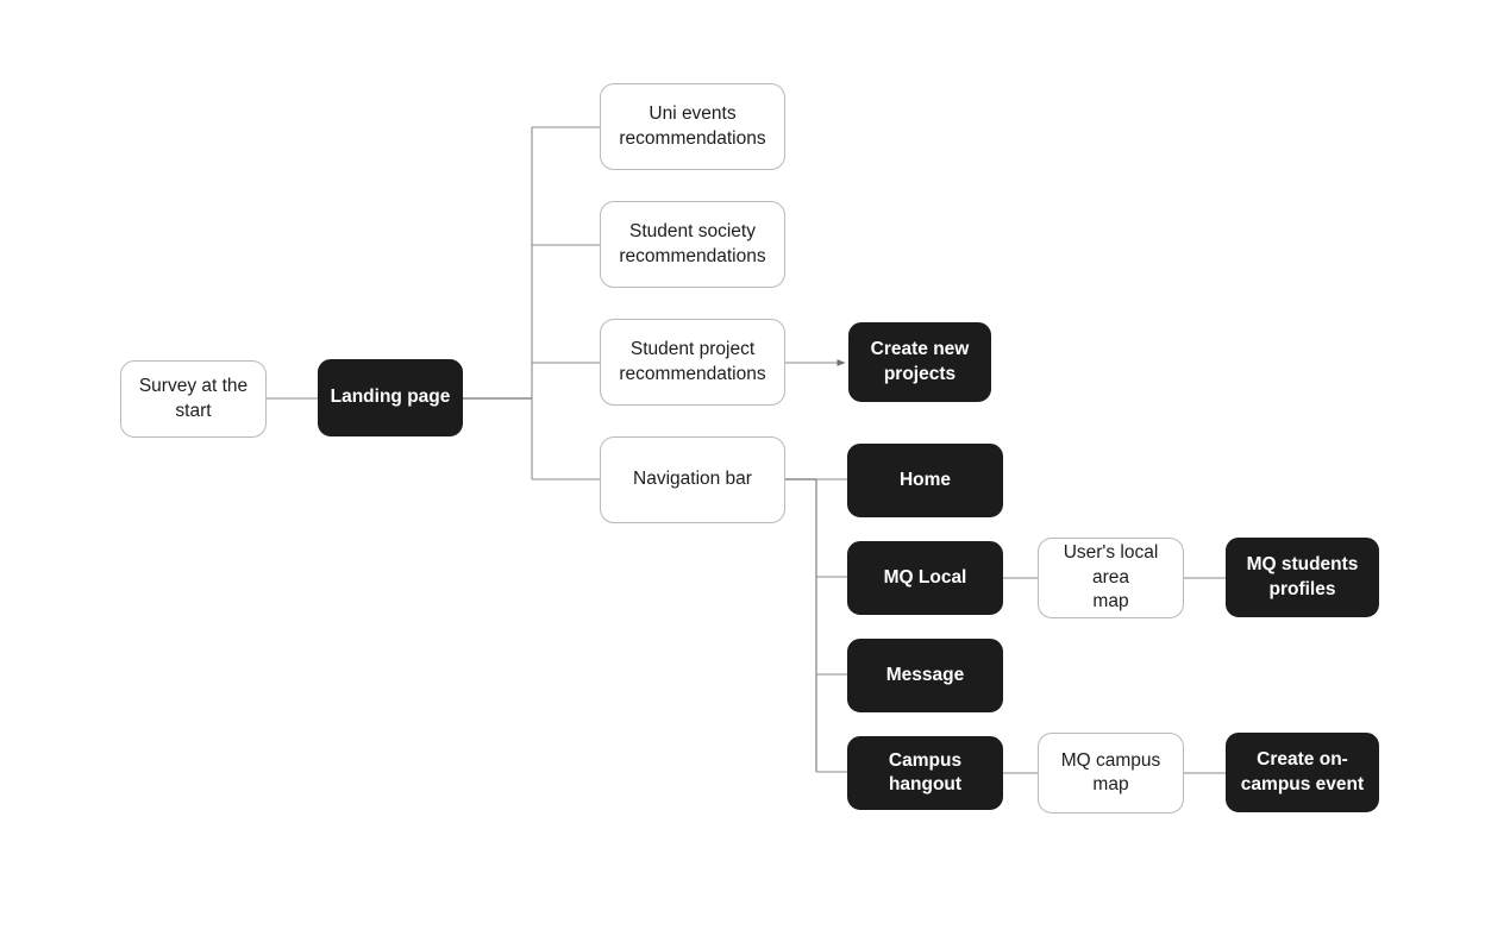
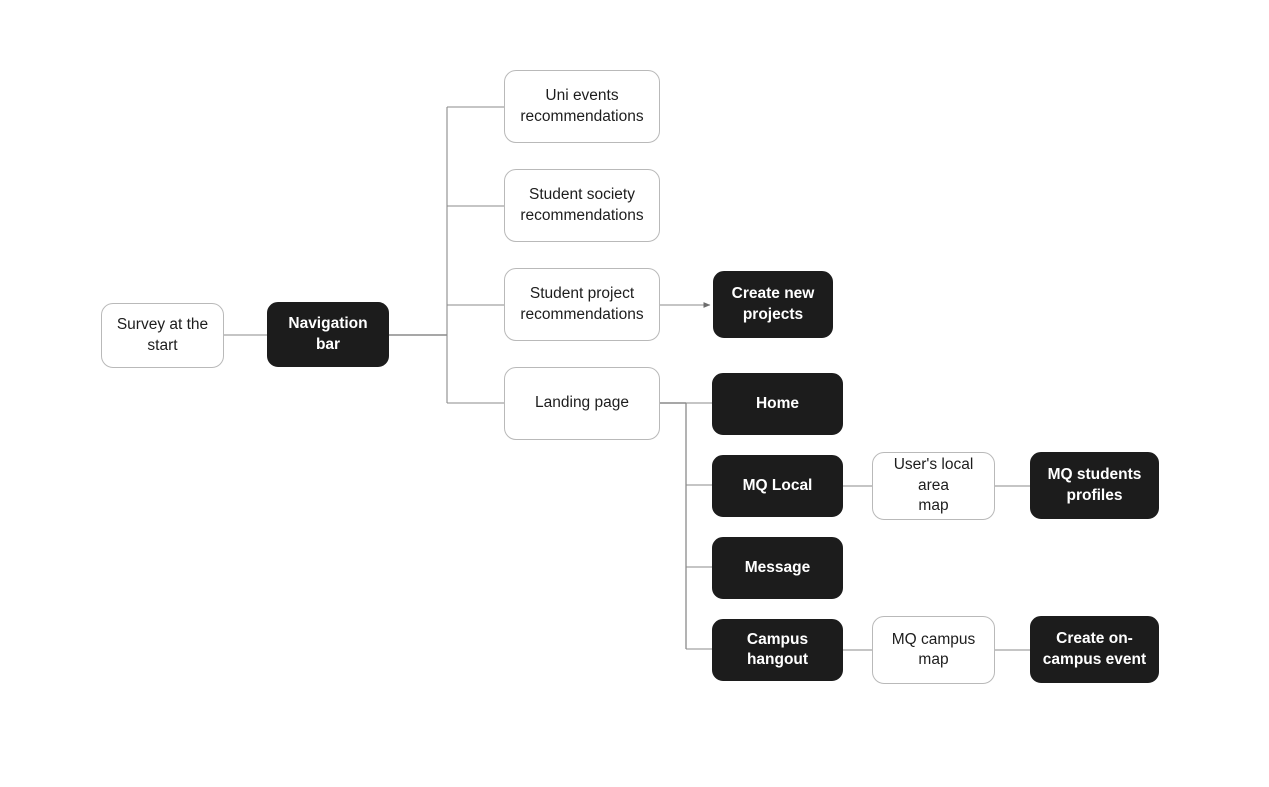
  Survey at the
  start
- Landing page
+ Navigation bar
  Uni events
  recommendations
  Student society
  recommendations
  Student project
  recommendations
- Navigation bar
+ Landing page
  Create new
  projects
  Home
  MQ Local
  Message
  Campus hangout
  User's local area
  map
  MQ students
  profiles
  MQ campus
  map
  Create on-
  campus event
